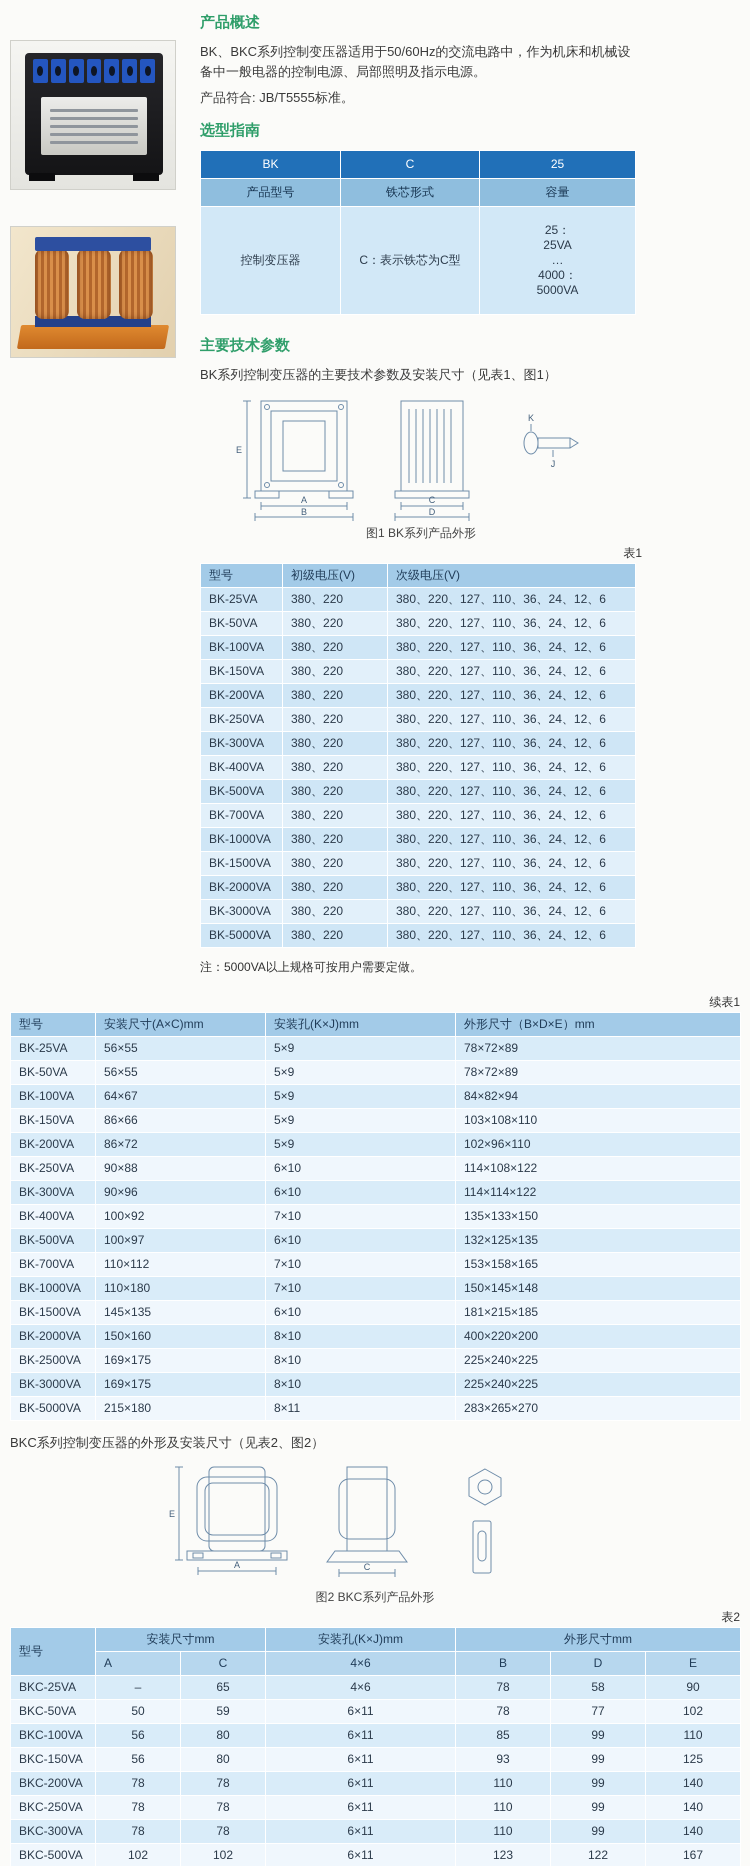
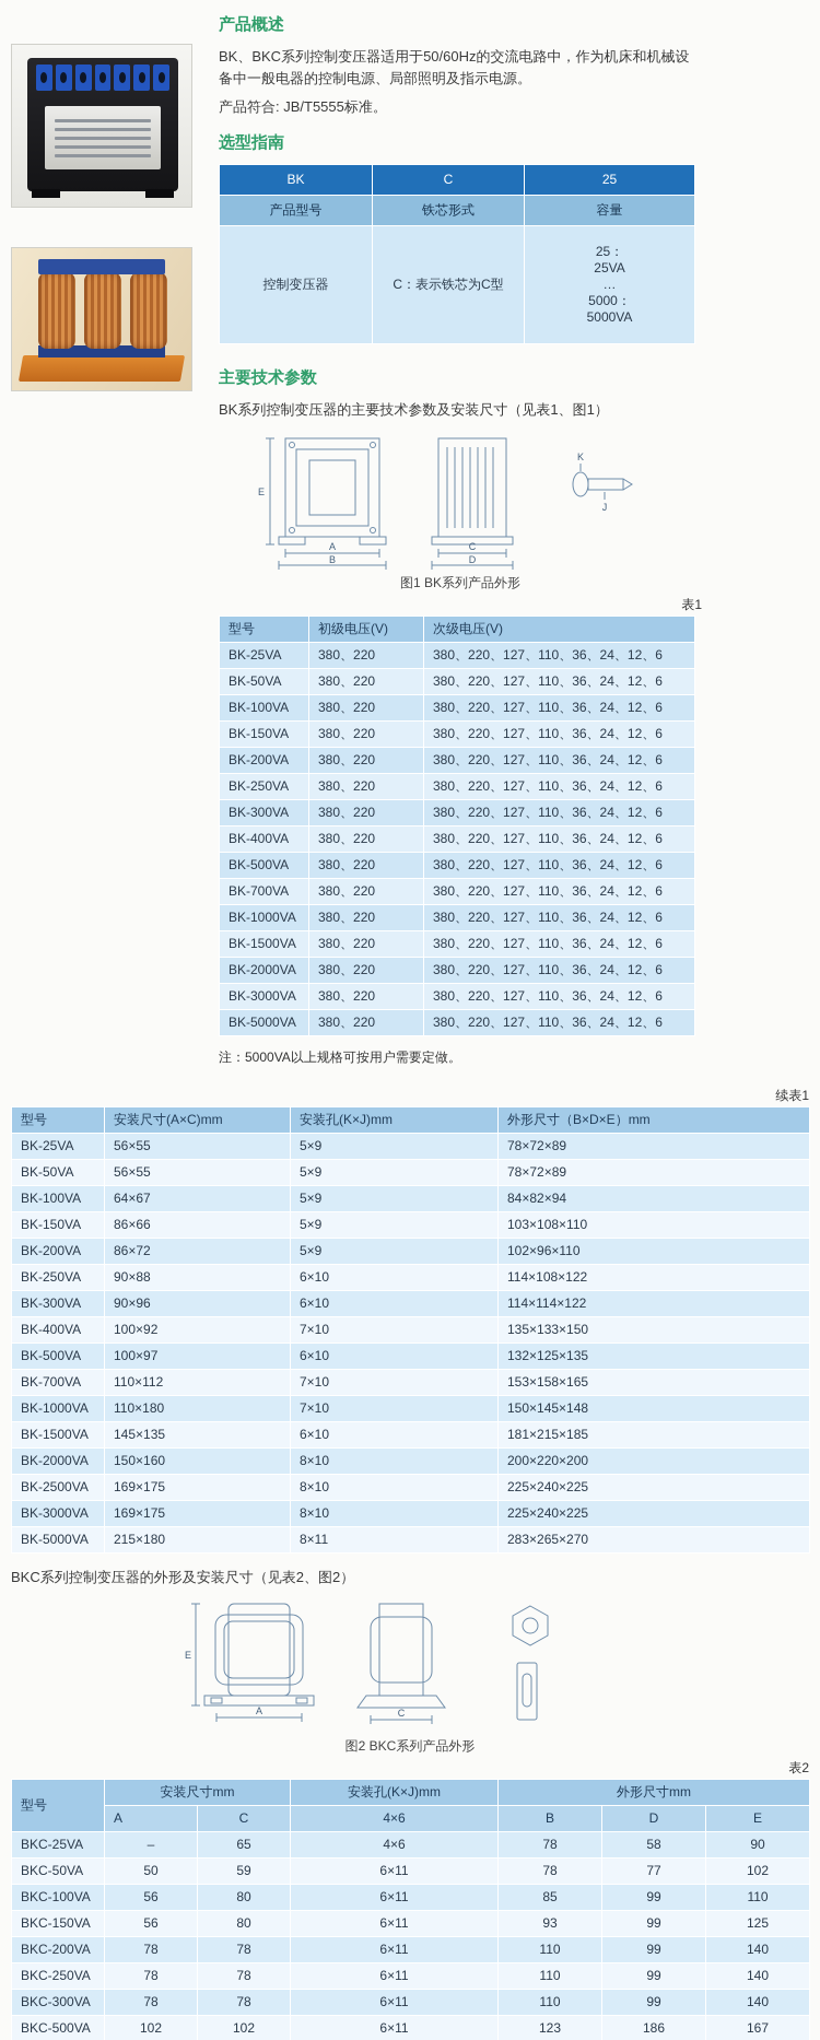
  产品概述
  BK、BKC系列控制变压器适用于50/60Hz的交流电路中，作为机床和机械设备中一般电器的控制电源、局部照明及指示电源。
  产品符合: JB/T5555标准。
  选型指南
  BK	C	25
  产品型号	铁芯形式	容量
- 控制变压器	C：表示铁芯为C型	25： 25VA … 4000： 5000VA
+ 控制变压器	C：表示铁芯为C型	25： 25VA … 5000： 5000VA
  主要技术参数
  BK系列控制变压器的主要技术参数及安装尺寸（见表1、图1）
  E
  A
  B
  C
  D
  K
  J
  图1 BK系列产品外形
  表1
  型号	初级电压(V)	次级电压(V)
  BK-25VA	380、220	380、220、127、110、36、24、12、6
  BK-50VA	380、220	380、220、127、110、36、24、12、6
  BK-100VA	380、220	380、220、127、110、36、24、12、6
  BK-150VA	380、220	380、220、127、110、36、24、12、6
  BK-200VA	380、220	380、220、127、110、36、24、12、6
  BK-250VA	380、220	380、220、127、110、36、24、12、6
  BK-300VA	380、220	380、220、127、110、36、24、12、6
  BK-400VA	380、220	380、220、127、110、36、24、12、6
  BK-500VA	380、220	380、220、127、110、36、24、12、6
  BK-700VA	380、220	380、220、127、110、36、24、12、6
  BK-1000VA	380、220	380、220、127、110、36、24、12、6
  BK-1500VA	380、220	380、220、127、110、36、24、12、6
  BK-2000VA	380、220	380、220、127、110、36、24、12、6
  BK-3000VA	380、220	380、220、127、110、36、24、12、6
  BK-5000VA	380、220	380、220、127、110、36、24、12、6
  注：5000VA以上规格可按用户需要定做。
  续表1
  型号	安装尺寸(A×C)mm	安装孔(K×J)mm	外形尺寸（B×D×E）mm
  BK-25VA	56×55	5×9	78×72×89
  BK-50VA	56×55	5×9	78×72×89
  BK-100VA	64×67	5×9	84×82×94
  BK-150VA	86×66	5×9	103×108×110
  BK-200VA	86×72	5×9	102×96×110
  BK-250VA	90×88	6×10	114×108×122
  BK-300VA	90×96	6×10	114×114×122
  BK-400VA	100×92	7×10	135×133×150
  BK-500VA	100×97	6×10	132×125×135
  BK-700VA	110×112	7×10	153×158×165
  BK-1000VA	110×180	7×10	150×145×148
  BK-1500VA	145×135	6×10	181×215×185
- BK-2000VA	150×160	8×10	400×220×200
+ BK-2000VA	150×160	8×10	200×220×200
  BK-2500VA	169×175	8×10	225×240×225
  BK-3000VA	169×175	8×10	225×240×225
  BK-5000VA	215×180	8×11	283×265×270
  BKC系列控制变压器的外形及安装尺寸（见表2、图2）
  A
  C
  E
  图2 BKC系列产品外形
  表2
  型号	安装尺寸mm	安装孔(K×J)mm	外形尺寸mm
  A	C	4×6	B	D	E
  BKC-25VA	–	65	4×6	78	58	90
  BKC-50VA	50	59	6×11	78	77	102
  BKC-100VA	56	80	6×11	85	99	110
  BKC-150VA	56	80	6×11	93	99	125
  BKC-200VA	78	78	6×11	110	99	140
  BKC-250VA	78	78	6×11	110	99	140
  BKC-300VA	78	78	6×11	110	99	140
- BKC-500VA	102	102	6×11	123	122	167
+ BKC-500VA	102	102	6×11	123	186	167
